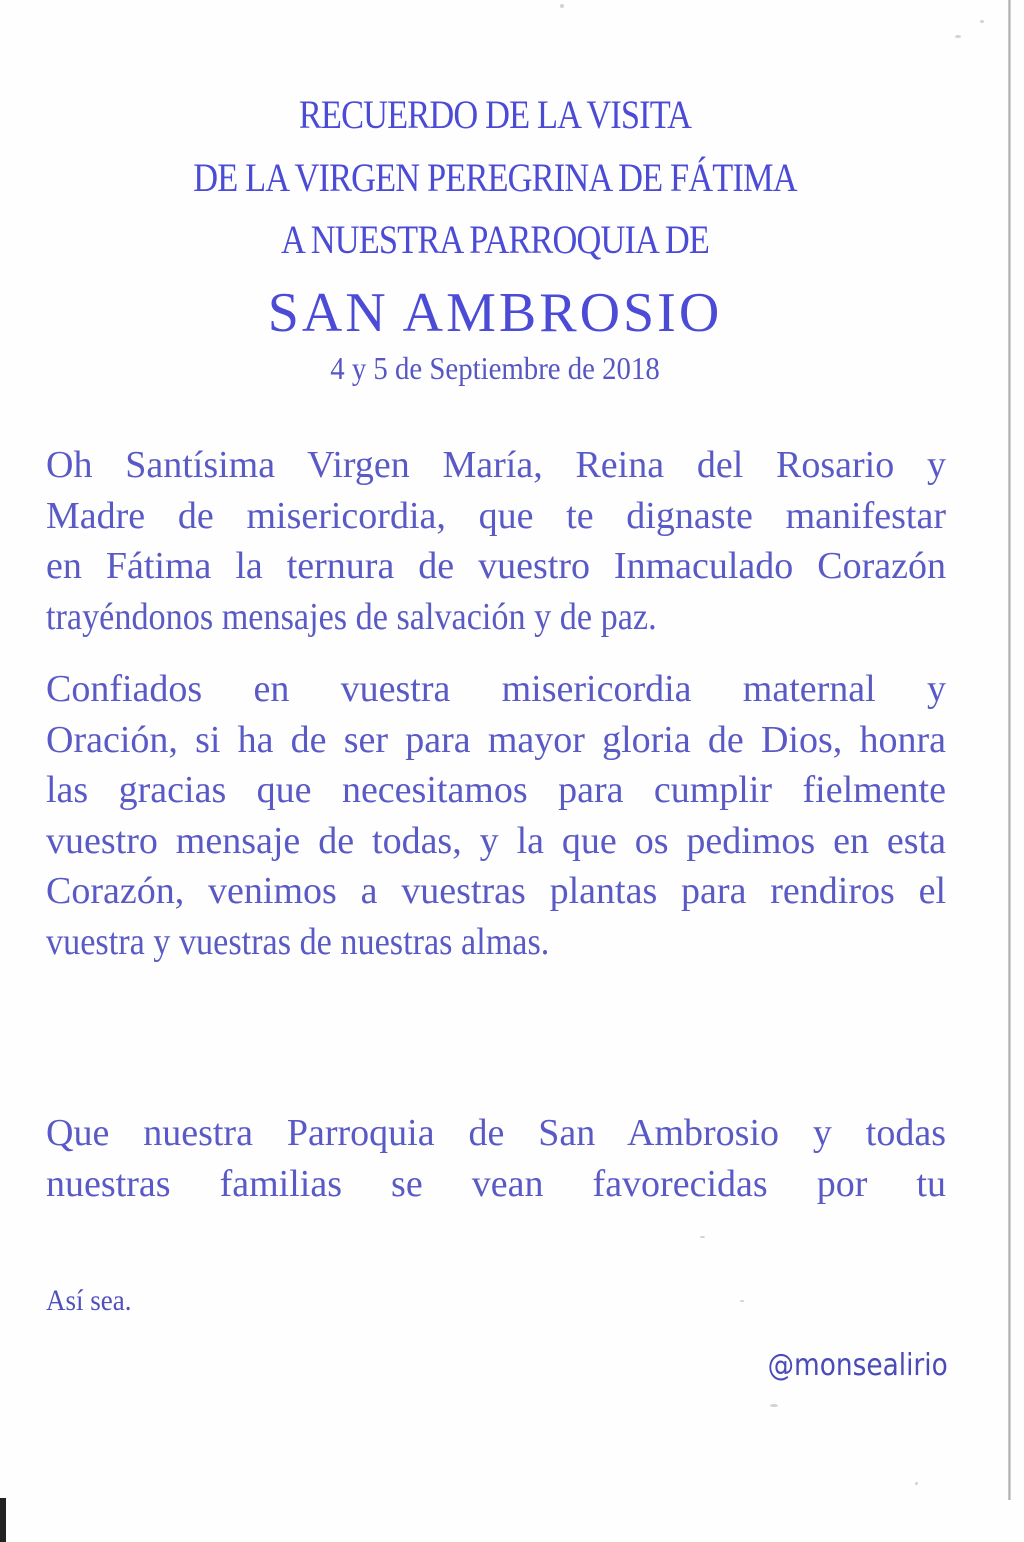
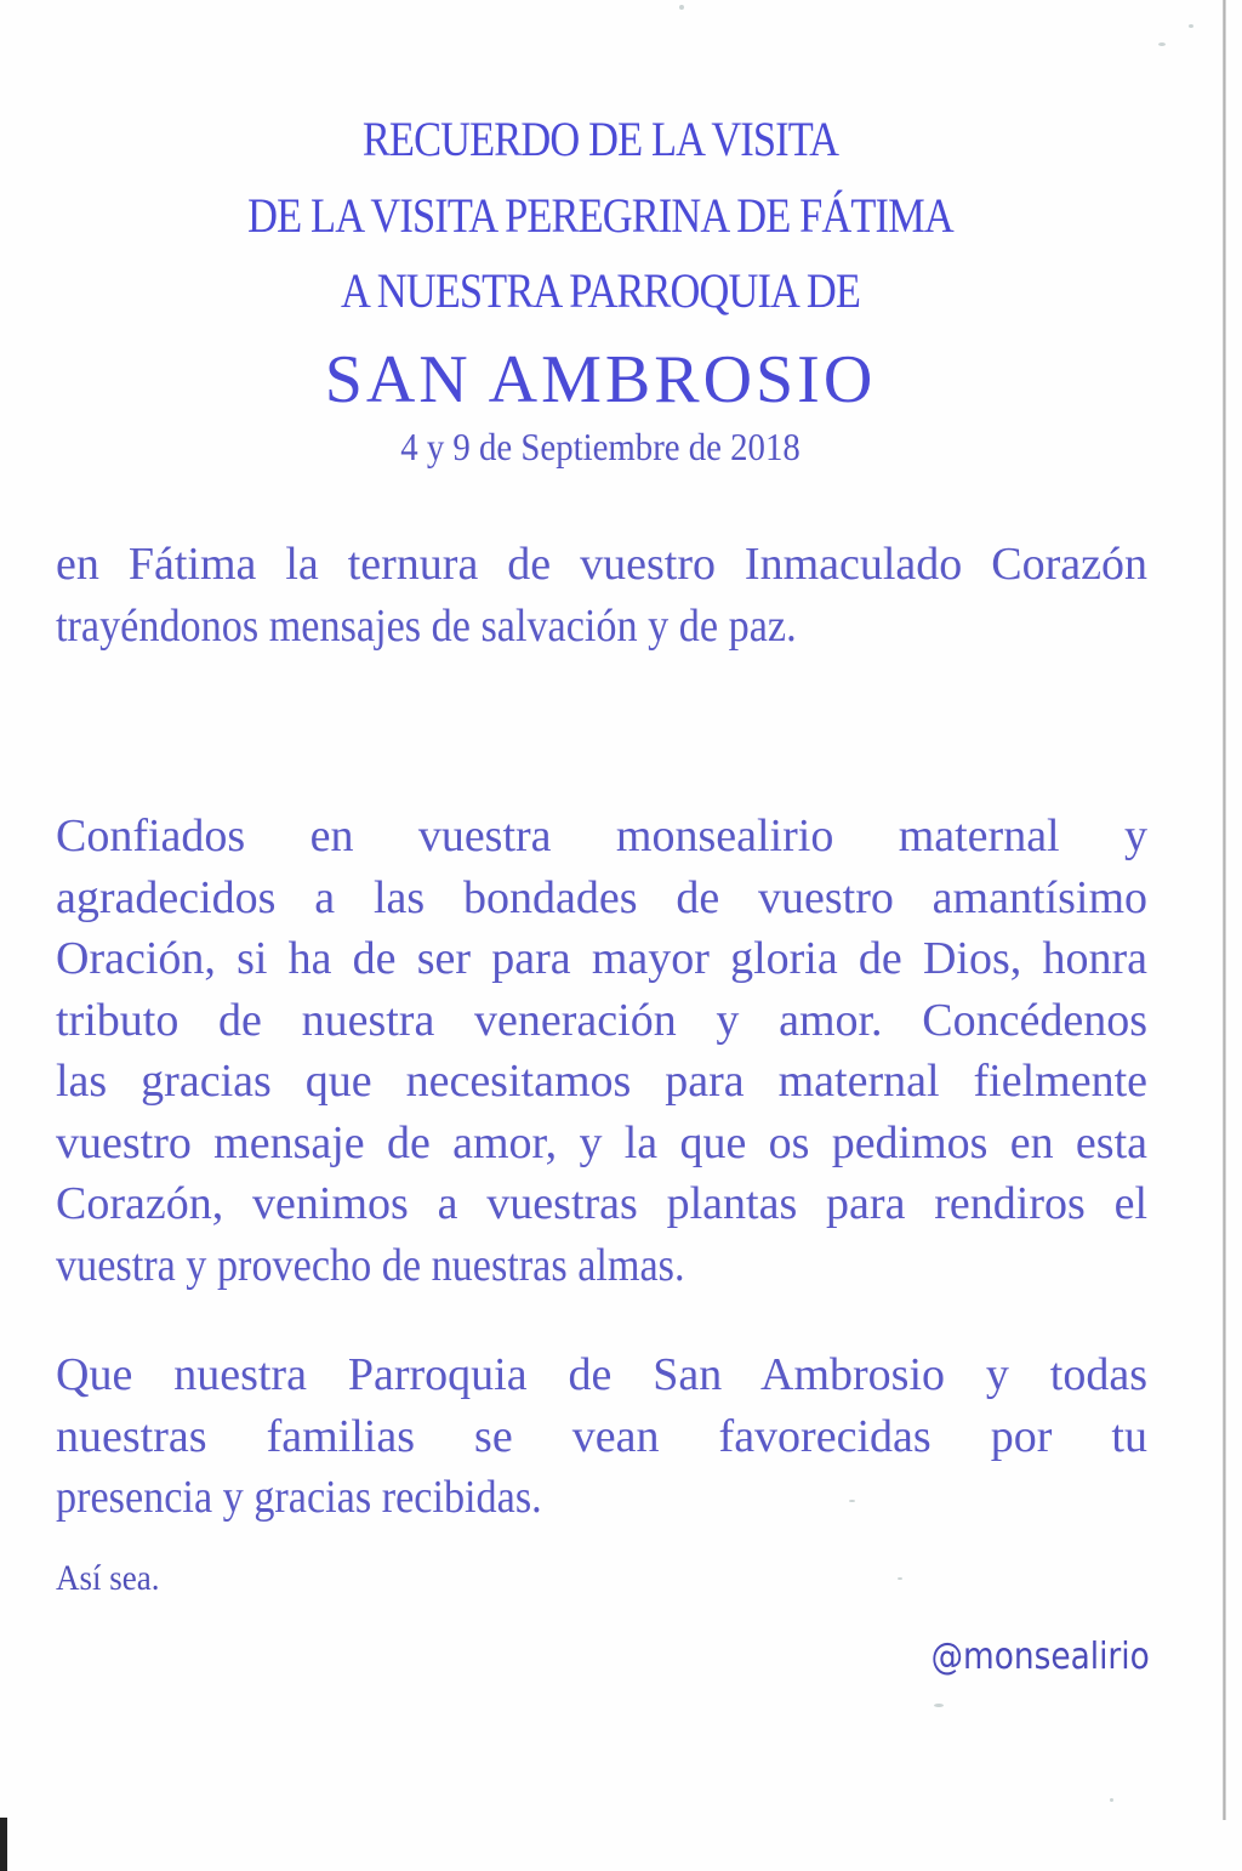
  RECUERDO DE LA VISITA
- DE LA VIRGEN PEREGRINA DE FÁTIMA
+ DE LA VISITA PEREGRINA DE FÁTIMA
  A NUESTRA PARROQUIA DE
  SAN AMBROSIO
- 4 y 5 de Septiembre de 2018
+ 4 y 9 de Septiembre de 2018
- Oh Santísima Virgen María, Reina del Rosario y
- Madre de misericordia, que te dignaste manifestar
  en Fátima la ternura de vuestro Inmaculado Corazón
  trayéndonos mensajes de salvación y de paz.
- Confiados en vuestra misericordia maternal y
+ Confiados en vuestra monsealirio maternal y
+ agradecidos a las bondades de vuestro amantísimo
  Oración, si ha de ser para mayor gloria de Dios, honra
+ tributo de nuestra veneración y amor. Concédenos
- las gracias que necesitamos para cumplir fielmente
+ las gracias que necesitamos para maternal fielmente
- vuestro mensaje de todas, y la que os pedimos en esta
+ vuestro mensaje de amor, y la que os pedimos en esta
  Corazón, venimos a vuestras plantas para rendiros el
- vuestra y vuestras de nuestras almas.
+ vuestra y provecho de nuestras almas.
  Que nuestra Parroquia de San Ambrosio y todas
  nuestras familias se vean favorecidas por tu
+ presencia y gracias recibidas.
  Así sea.
  @monsealirio
